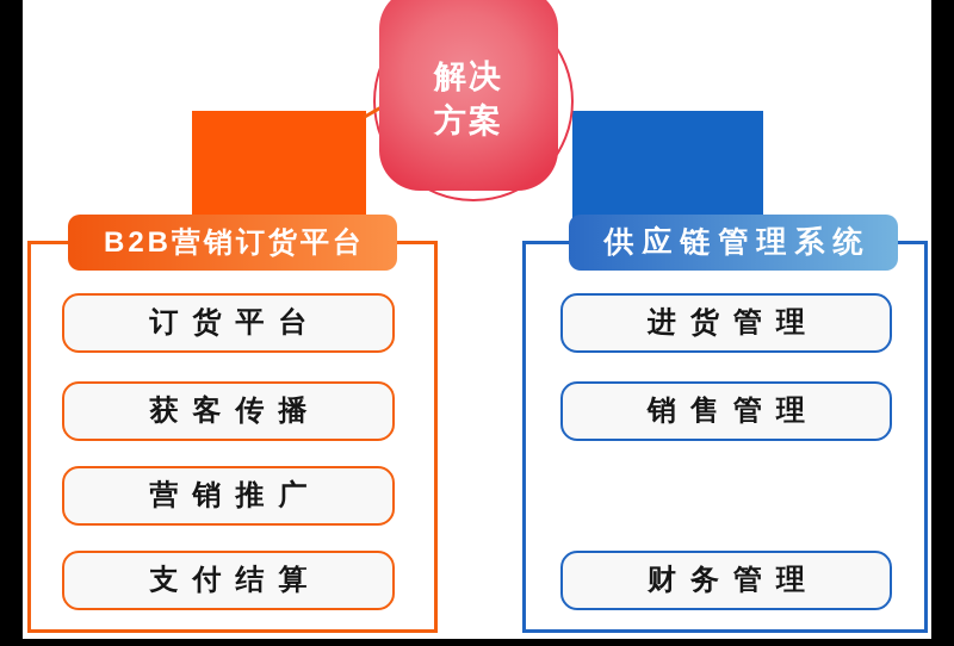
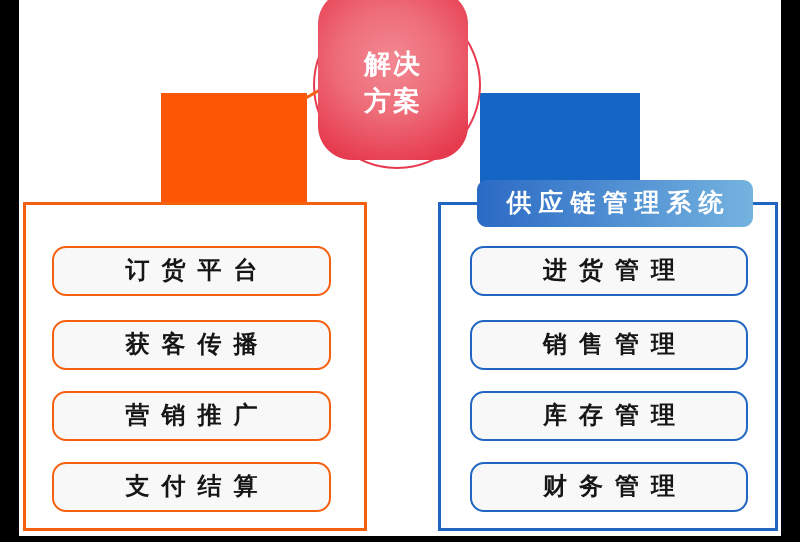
  解决
  方案
- B2B营销订货平台
  供应链管理系统
  订货平台
  获客传播
  营销推广
  支付结算
  进货管理
  销售管理
+ 库存管理
  财务管理
